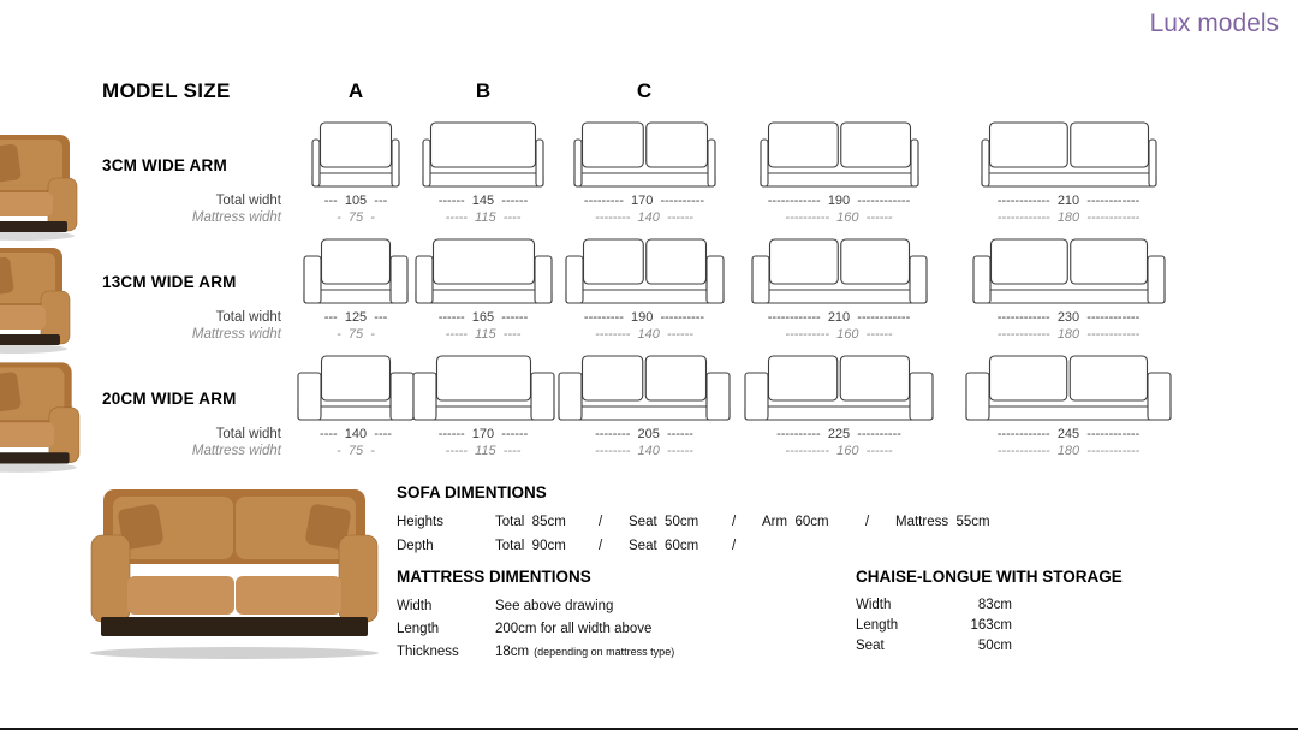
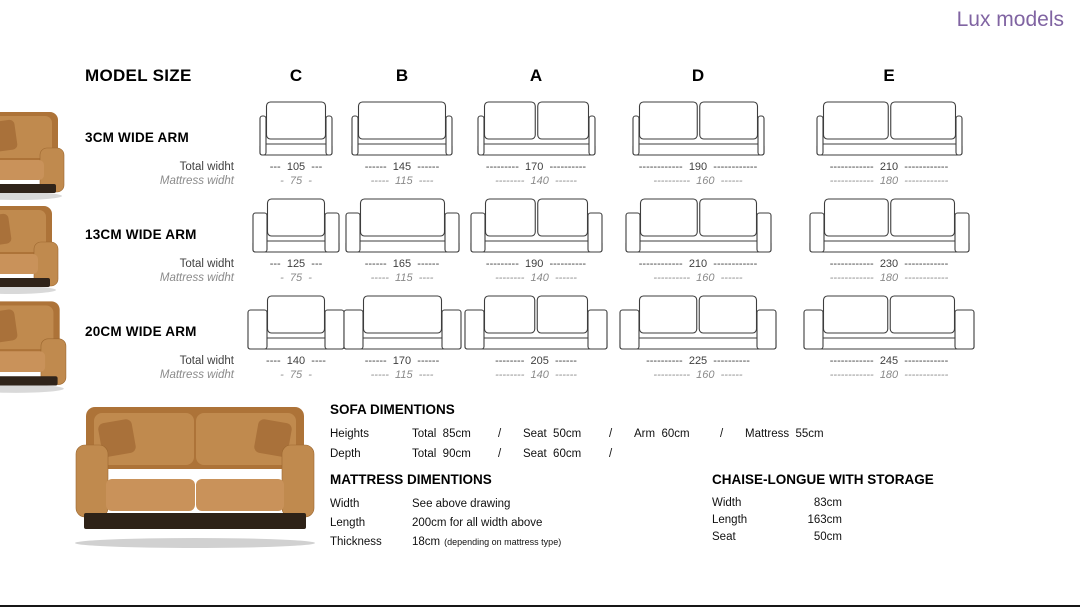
  Lux models
  MODEL SIZE
- A
+ C
  B
- C
+ A
+ D
+ E
  3CM WIDE ARM
  Total widht
  Mattress widht
  --- 105 ---
  - 75 -
  ------ 145 ------
  ----- 115 ----
  --------- 170 ----------
  -------- 140 ------
  ------------ 190 ------------
  ---------- 160 ------
  ------------ 210 ------------
  ------------ 180 ------------
  13CM WIDE ARM
  Total widht
  Mattress widht
  --- 125 ---
  - 75 -
  ------ 165 ------
  ----- 115 ----
  --------- 190 ----------
  -------- 140 ------
  ------------ 210 ------------
  ---------- 160 ------
  ------------ 230 ------------
  ------------ 180 ------------
  20CM WIDE ARM
  Total widht
  Mattress widht
  ---- 140 ----
  - 75 -
  ------ 170 ------
  ----- 115 ----
  -------- 205 ------
  -------- 140 ------
  ---------- 225 ----------
  ---------- 160 ------
  ------------ 245 ------------
  ------------ 180 ------------
  SOFA DIMENTIONS
  Heights
  Total 85cm
  /
  Seat 50cm
  /
  Arm 60cm
  /
  Mattress 55cm
  Depth
  Total 90cm
  /
  Seat 60cm
  /
  MATTRESS DIMENTIONS
  Width
  See above drawing
  Length
  200cm for all width above
  Thickness
  18cm
  (depending on mattress type)
  CHAISE-LONGUE WITH STORAGE
  Width
  83cm
  Length
  163cm
  Seat
  50cm
